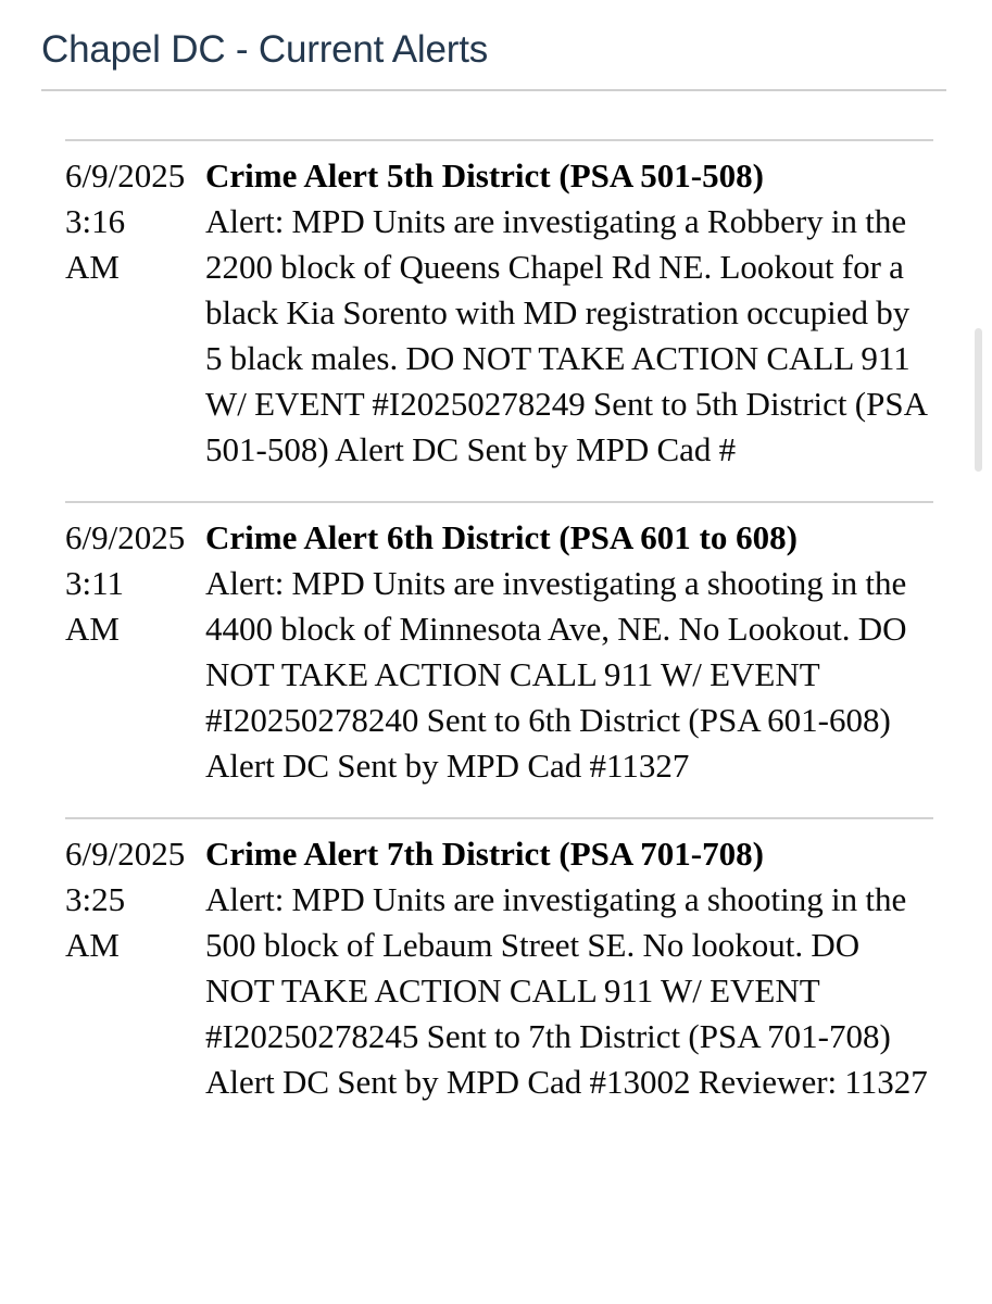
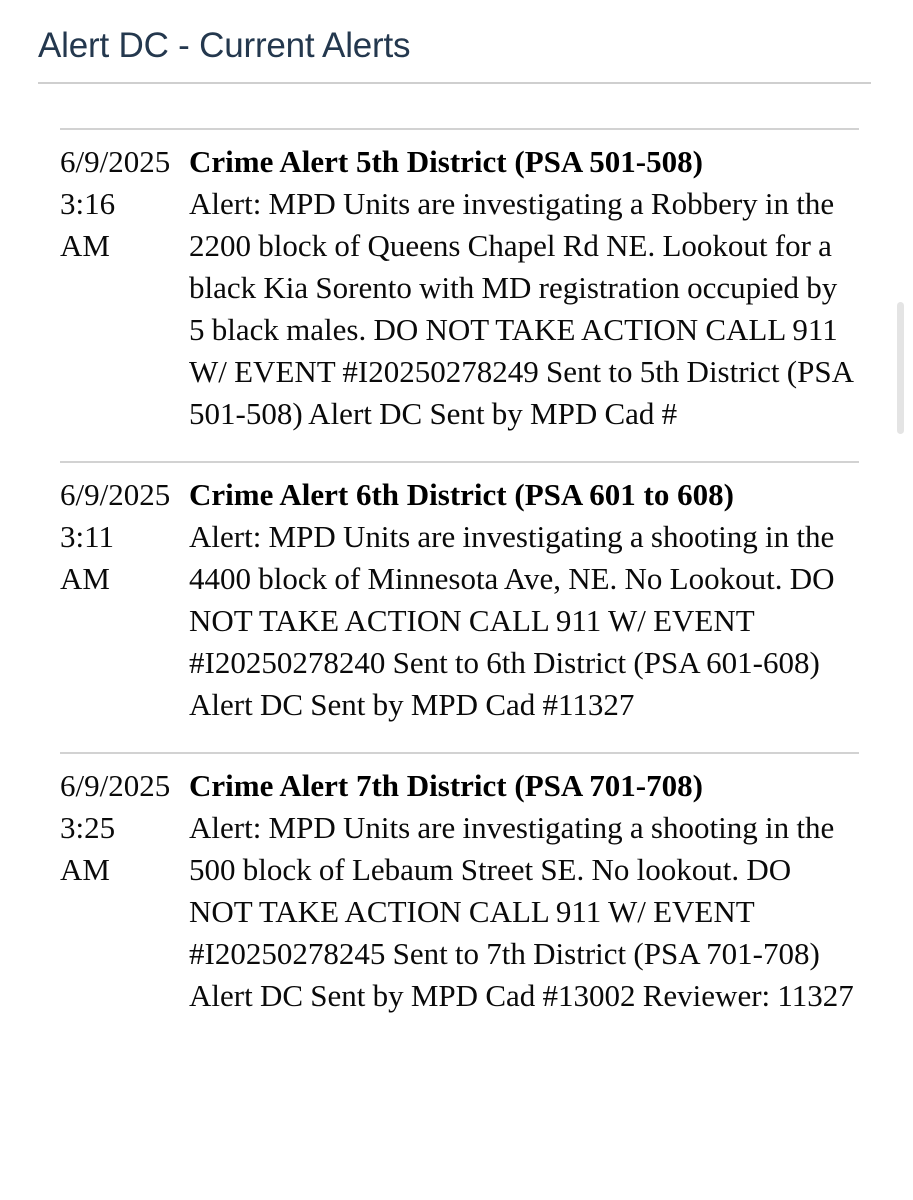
- Chapel DC - Current Alerts
+ Alert DC - Current Alerts
  6/9/2025 3:16 AM	Crime Alert 5th District (PSA 501-508) Alert: MPD Units are investigating a Robbery in the 2200 block of Queens Chapel Rd NE. Lookout for a black Kia Sorento with MD registration occupied by 5 black males. DO NOT TAKE ACTION CALL 911 W/ EVENT #I20250278249 Sent to 5th District (PSA 501-508) Alert DC Sent by MPD Cad #
  6/9/2025 3:11 AM	Crime Alert 6th District (PSA 601 to 608) Alert: MPD Units are investigating a shooting in the 4400 block of Minnesota Ave, NE. No Lookout. DO NOT TAKE ACTION CALL 911 W/ EVENT #I20250278240 Sent to 6th District (PSA 601-608) Alert DC Sent by MPD Cad #11327
  6/9/2025 3:25 AM	Crime Alert 7th District (PSA 701-708) Alert: MPD Units are investigating a shooting in the 500 block of Lebaum Street SE. No lookout. DO NOT TAKE ACTION CALL 911 W/ EVENT #I20250278245 Sent to 7th District (PSA 701-708) Alert DC Sent by MPD Cad #13002 Reviewer: 11327
